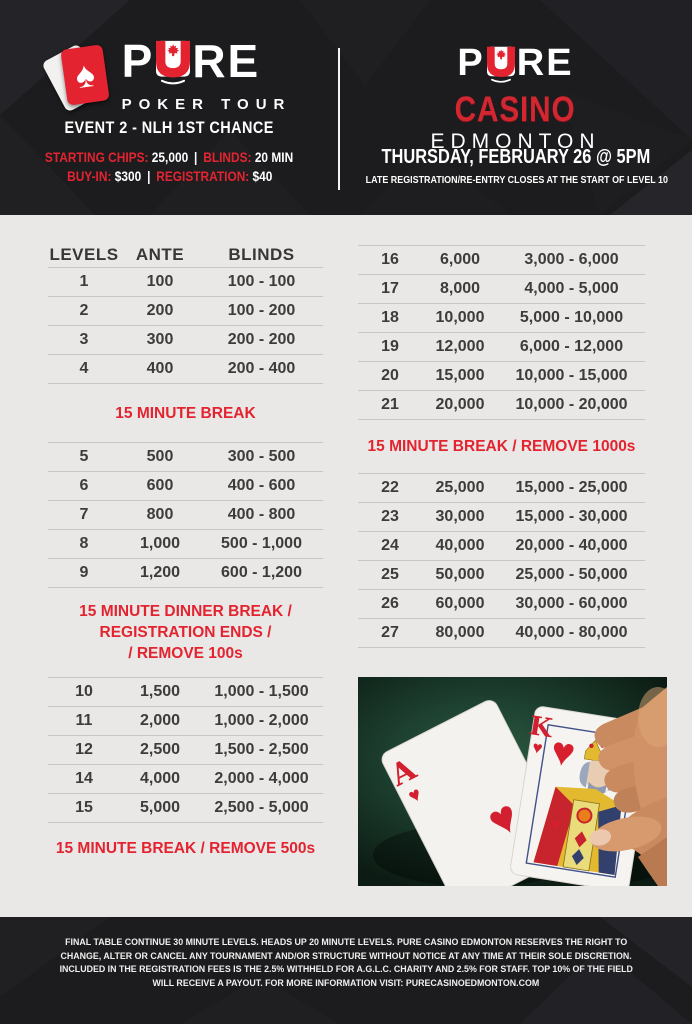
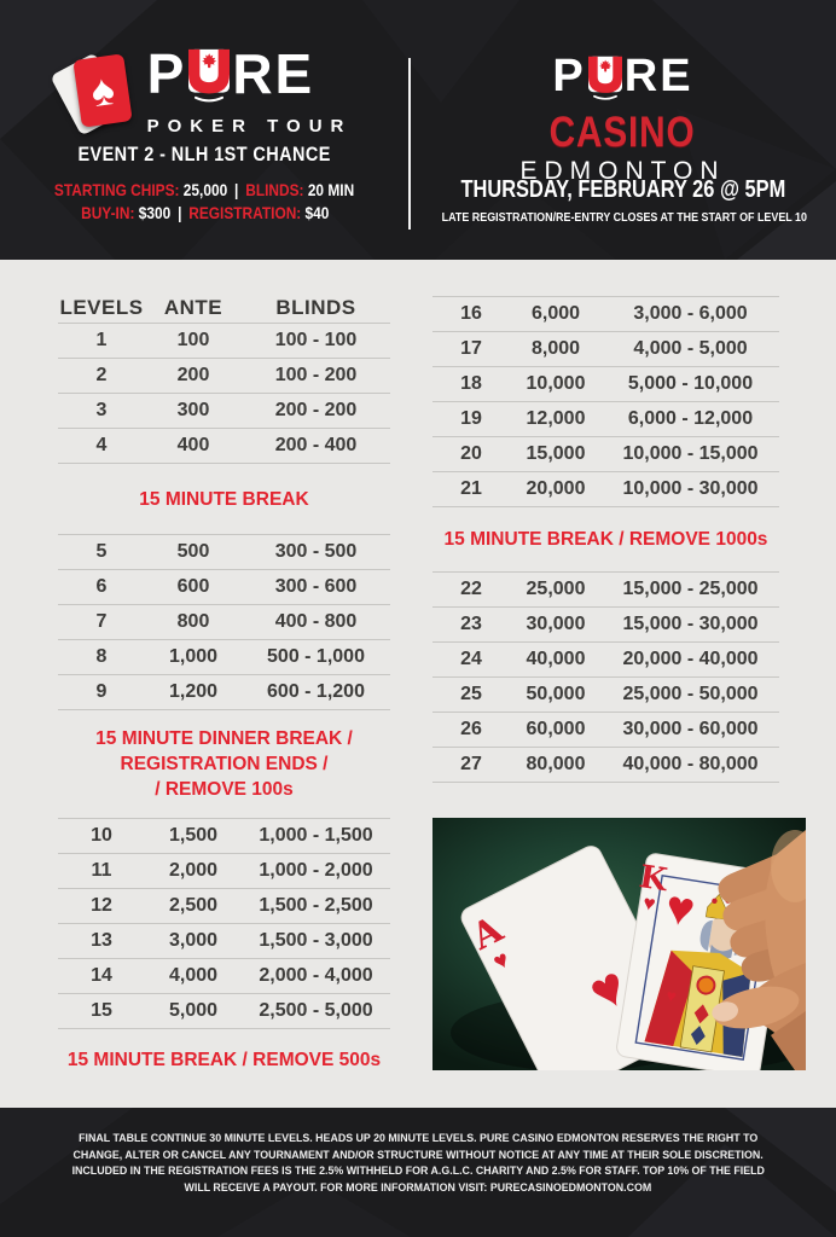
  P
  RE
  POKER TOUR
  EVENT 2 - NLH 1ST CHANCE
  STARTING CHIPS: 25,000 | BLINDS: 20 MIN
  BUY-IN: $300 | REGISTRATION: $40
  P
  RE
  CASINO
  EDMONTON
  THURSDAY, FEBRUARY 26 @ 5PM
  LATE REGISTRATION/RE-ENTRY CLOSES AT THE START OF LEVEL 10
  LEVELS
  ANTE
  BLINDS
  1
  100
  100 - 100
  2
  200
  100 - 200
  3
  300
  200 - 200
  4
  400
  200 - 400
  15 MINUTE BREAK
  5
  500
  300 - 500
  6
  600
- 400 - 600
+ 300 - 600
  7
  800
  400 - 800
  8
  1,000
  500 - 1,000
  9
  1,200
  600 - 1,200
  15 MINUTE DINNER BREAK /
  REGISTRATION ENDS /
  / REMOVE 100s
  10
  1,500
  1,000 - 1,500
  11
  2,000
  1,000 - 2,000
  12
  2,500
  1,500 - 2,500
+ 13
+ 3,000
+ 1,500 - 3,000
  14
  4,000
  2,000 - 4,000
  15
  5,000
  2,500 - 5,000
  15 MINUTE BREAK / REMOVE 500s
  16
  6,000
  3,000 - 6,000
  17
  8,000
  4,000 - 5,000
  18
  10,000
  5,000 - 10,000
  19
  12,000
  6,000 - 12,000
  20
  15,000
  10,000 - 15,000
  21
  20,000
- 10,000 - 20,000
+ 10,000 - 30,000
  15 MINUTE BREAK / REMOVE 1000s
  22
  25,000
  15,000 - 25,000
  23
  30,000
  15,000 - 30,000
  24
  40,000
  20,000 - 40,000
  25
  50,000
  25,000 - 50,000
  26
  60,000
  30,000 - 60,000
  27
  80,000
  40,000 - 80,000
  FINAL TABLE CONTINUE 30 MINUTE LEVELS. HEADS UP 20 MINUTE LEVELS. PURE CASINO EDMONTON RESERVES THE RIGHT TO
  CHANGE, ALTER OR CANCEL ANY TOURNAMENT AND/OR STRUCTURE WITHOUT NOTICE AT ANY TIME AT THEIR SOLE DISCRETION.
  INCLUDED IN THE REGISTRATION FEES IS THE 2.5% WITHHELD FOR A.G.L.C. CHARITY AND 2.5% FOR STAFF. TOP 10% OF THE FIELD
  WILL RECEIVE A PAYOUT. FOR MORE INFORMATION VISIT: PURECASINOEDMONTON.COM
